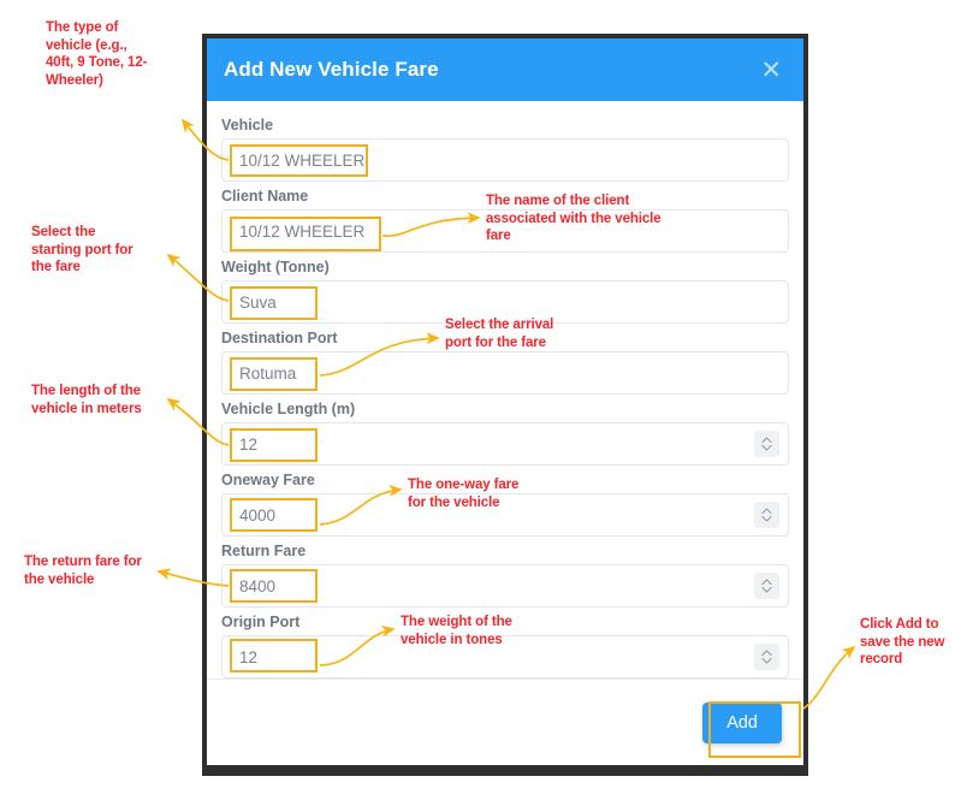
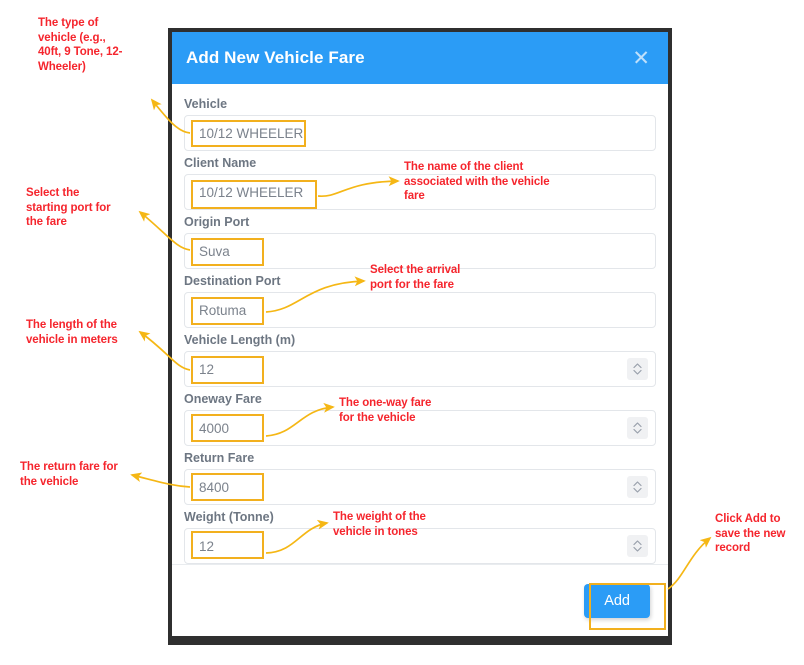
  Add New Vehicle Fare
  ✕
  Vehicle
  10/12 WHEELER
  Client Name
  10/12 WHEELER
- Weight (Tonne)
+ Origin Port
  Suva
  Destination Port
  Rotuma
  Vehicle Length (m)
  12
  Oneway Fare
  4000
  Return Fare
  8400
- Origin Port
+ Weight (Tonne)
  12
  Add
  The type of
  vehicle (e.g.,
  40ft, 9 Tone, 12-
  Wheeler)
  The name of the client
  associated with the vehicle
  fare
  Select the
  starting port for
  the fare
  Select the arrival
  port for the fare
  The length of the
  vehicle in meters
  The one-way fare
  for the vehicle
  The return fare for
  the vehicle
  The weight of the
  vehicle in tones
  Click Add to
  save the new
  record
